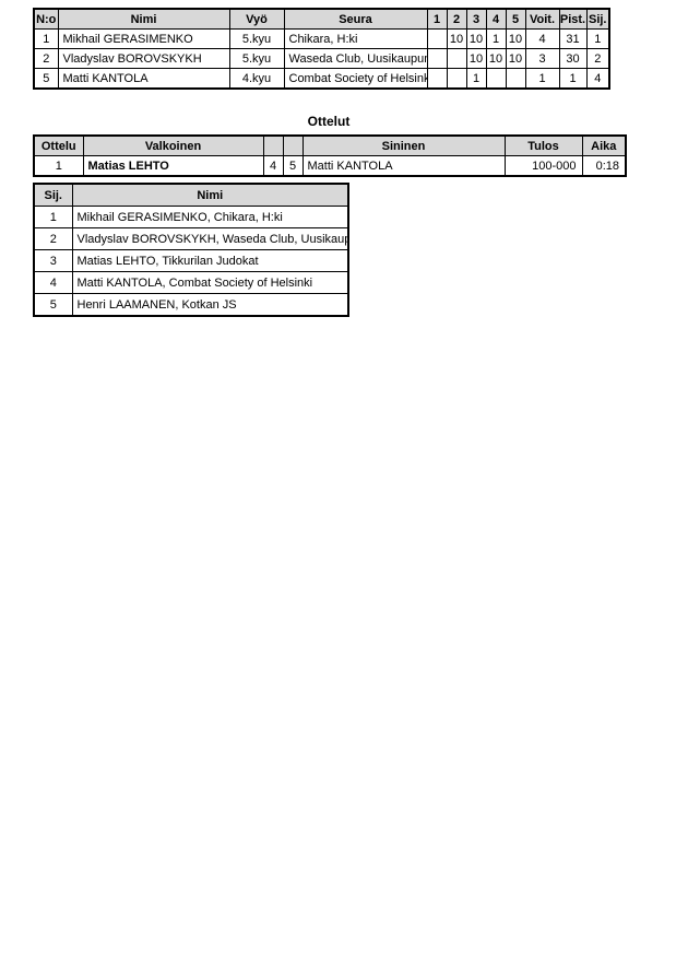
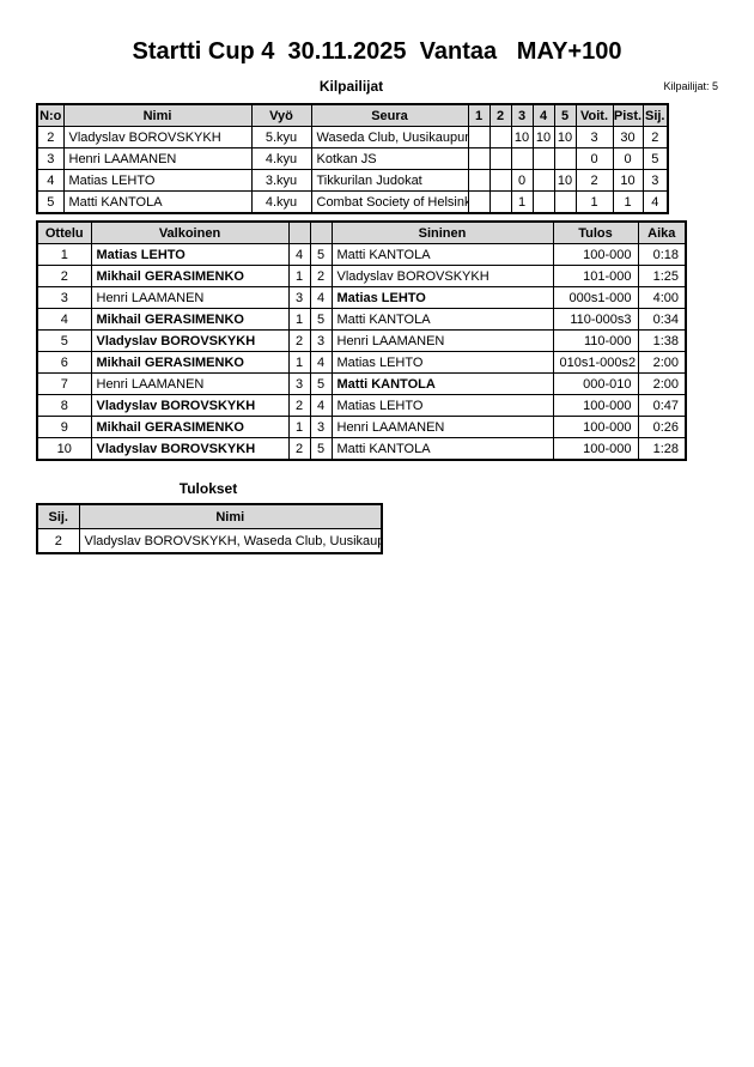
+ Startti Cup 4 30.11.2025 Vantaa MAY+100
+ Kilpailijat
+ Kilpailijat: 5
  N:o	Nimi	Vyö	Seura	1	2	3	4	5	Voit.	Pist.	Sij.
- 1	Mikhail GERASIMENKO	5.kyu	Chikara, H:ki		10	10	1	10	4	31	1
  2	Vladyslav BOROVSKYKH	5.kyu	Waseda Club, Uusikaupu			10	10	10	3	30	2
+ 3	Henri LAAMANEN	4.kyu	Kotkan JS						0	0	5
+ 4	Matias LEHTO	3.kyu	Tikkurilan Judokat			0		10	2	10	3
  5	Matti KANTOLA	4.kyu	Combat Society of Helsink			1			1	1	4
- Ottelut
  Ottelu	Valkoinen			Sininen	Tulos	Aika
  1	Matias LEHTO	4	5	Matti KANTOLA	100-000	0:18
+ 2	Mikhail GERASIMENKO	1	2	Vladyslav BOROVSKYKH	101-000	1:25
+ 3	Henri LAAMANEN	3	4	Matias LEHTO	000s1-000	4:00
+ 4	Mikhail GERASIMENKO	1	5	Matti KANTOLA	110-000s3	0:34
+ 5	Vladyslav BOROVSKYKH	2	3	Henri LAAMANEN	110-000	1:38
+ 6	Mikhail GERASIMENKO	1	4	Matias LEHTO	010s1-000s2	2:00
+ 7	Henri LAAMANEN	3	5	Matti KANTOLA	000-010	2:00
+ 8	Vladyslav BOROVSKYKH	2	4	Matias LEHTO	100-000	0:47
+ 9	Mikhail GERASIMENKO	1	3	Henri LAAMANEN	100-000	0:26
+ 10	Vladyslav BOROVSKYKH	2	5	Matti KANTOLA	100-000	1:28
+ Tulokset
  Sij.	Nimi
- 1	Mikhail GERASIMENKO, Chikara, H:ki
  2	Vladyslav BOROVSKYKH, Waseda Club, Uusikaup
- 3	Matias LEHTO, Tikkurilan Judokat
- 4	Matti KANTOLA, Combat Society of Helsinki
- 5	Henri LAAMANEN, Kotkan JS
